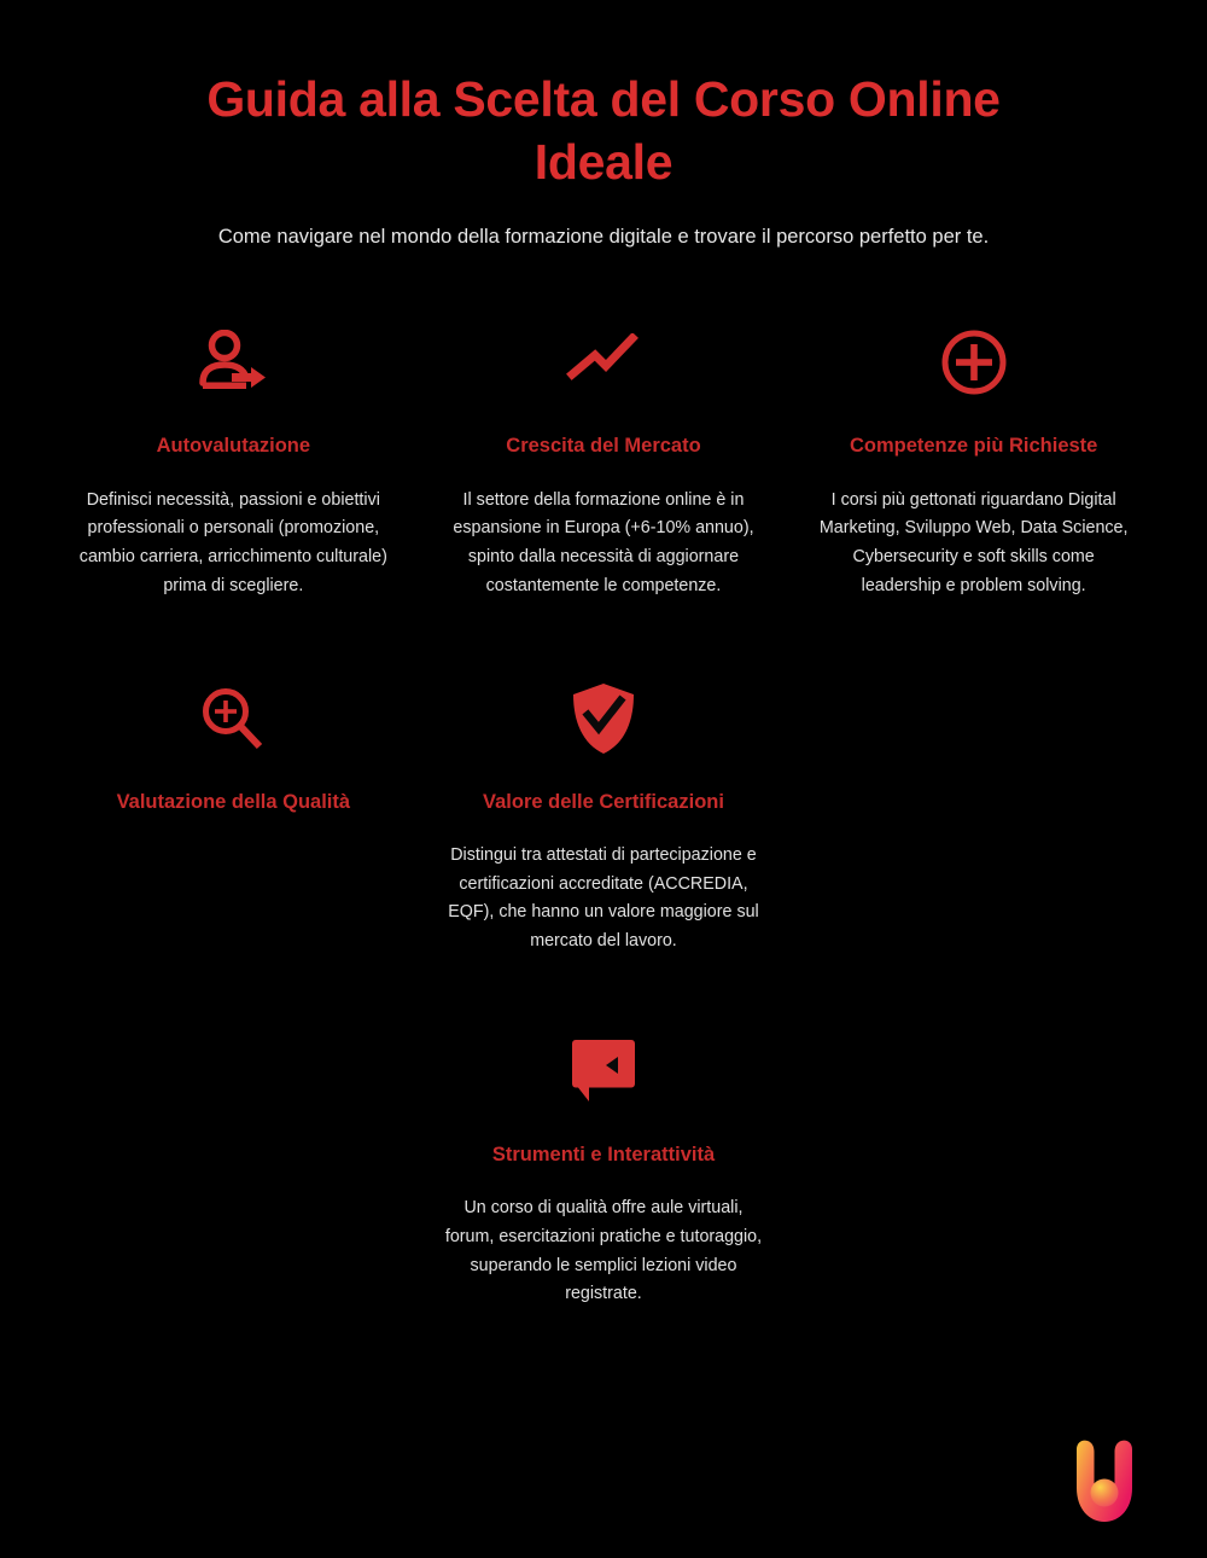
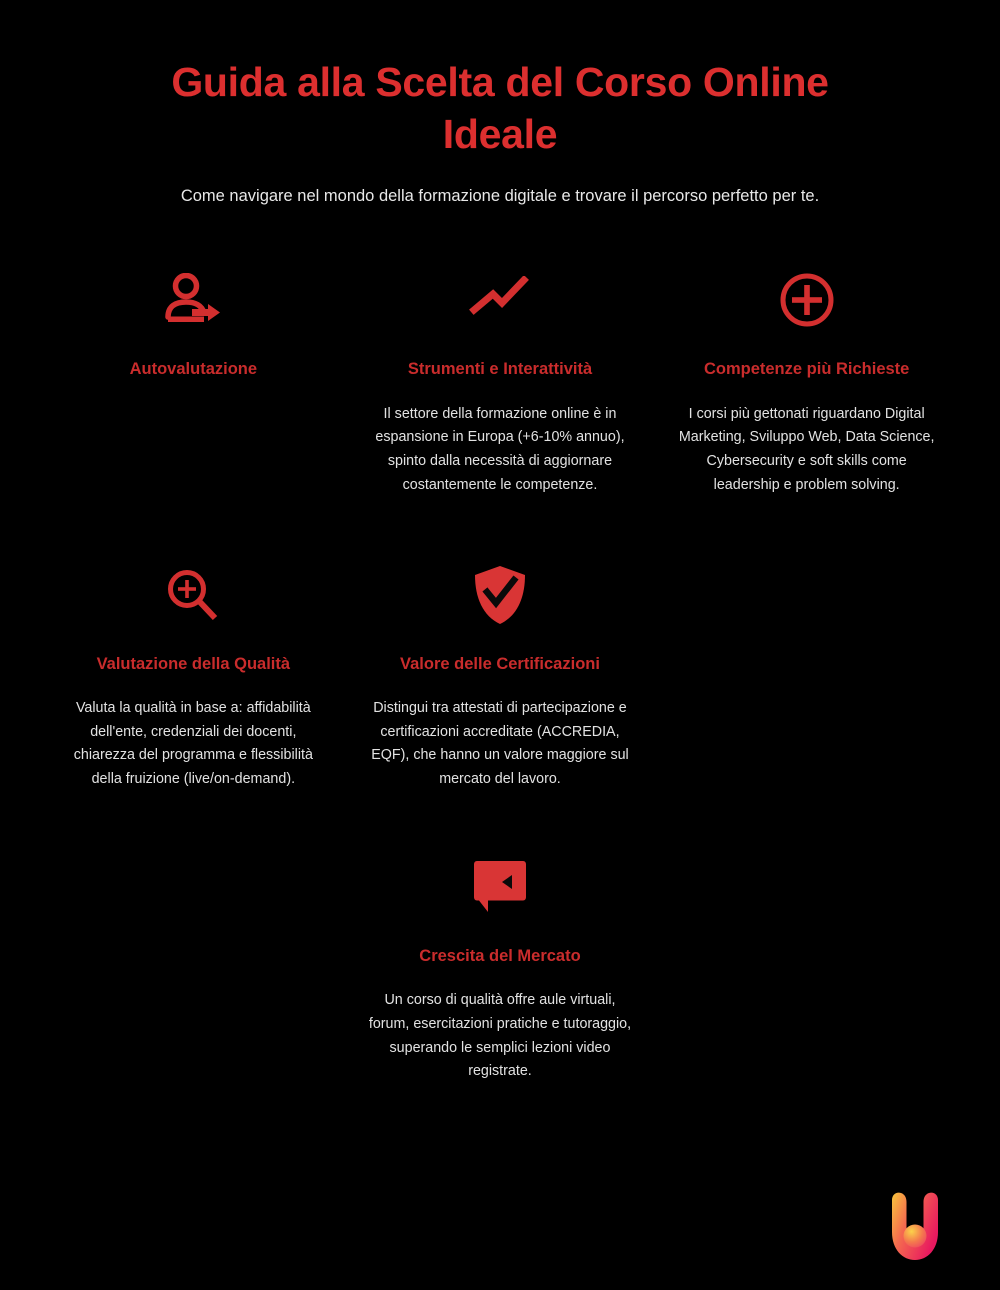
  Guida alla Scelta del Corso Online Ideale
  Come navigare nel mondo della formazione digitale e trovare il percorso perfetto per te.
  Autovalutazione
- Definisci necessità, passioni e obiettivi professionali o personali (promozione, cambio carriera, arricchimento culturale) prima di scegliere.
- Crescita del Mercato
+ Strumenti e Interattività
  Il settore della formazione online è in espansione in Europa (+6-10% annuo), spinto dalla necessità di aggiornare costantemente le competenze.
  Competenze più Richieste
  I corsi più gettonati riguardano Digital Marketing, Sviluppo Web, Data Science, Cybersecurity e soft skills come leadership e problem solving.
  Valutazione della Qualità
+ Valuta la qualità in base a: affidabilità dell'ente, credenziali dei docenti, chiarezza del programma e flessibilità della fruizione (live/on-demand).
  Valore delle Certificazioni
  Distingui tra attestati di partecipazione e certificazioni accreditate (ACCREDIA, EQF), che hanno un valore maggiore sul mercato del lavoro.
- Strumenti e Interattività
+ Crescita del Mercato
  Un corso di qualità offre aule virtuali, forum, esercitazioni pratiche e tutoraggio, superando le semplici lezioni video registrate.
